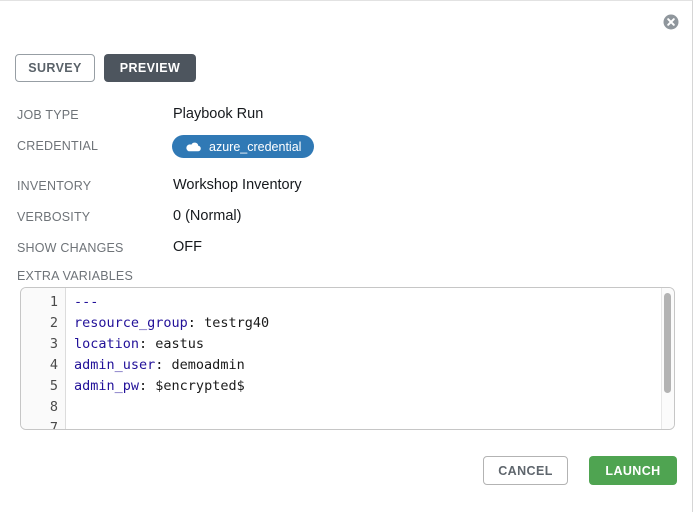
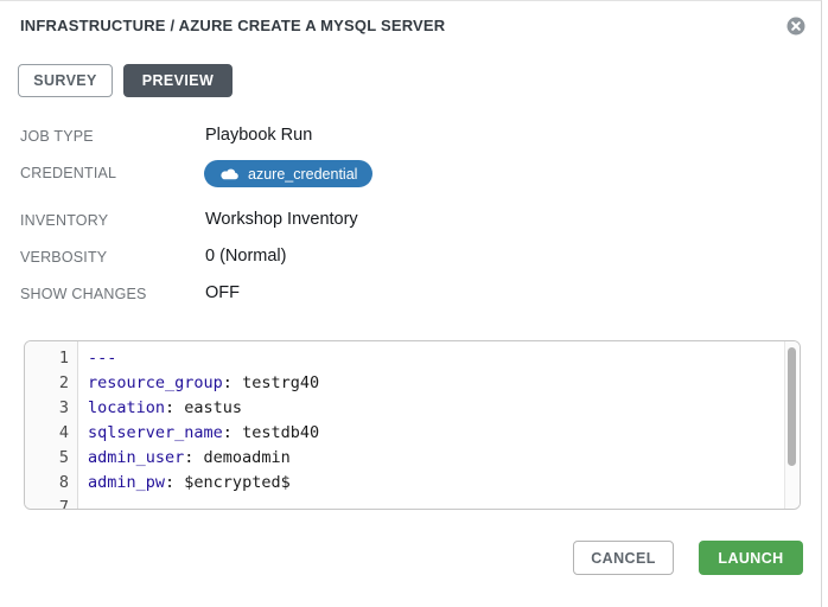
+ INFRASTRUCTURE / AZURE CREATE A MYSQL SERVER
  SURVEY
  PREVIEW
  JOB TYPE
  Playbook Run
  CREDENTIAL
  azure_credential
  INVENTORY
  Workshop Inventory
  VERBOSITY
  0 (Normal)
  SHOW CHANGES
  OFF
- EXTRA VARIABLES
  1
  2
  3
  4
  5
  8
  7
  ---
  resource_group: testrg40
  location: eastus
+ sqlserver_name: testdb40
  admin_user: demoadmin
  admin_pw: $encrypted$
  CANCEL
  LAUNCH
